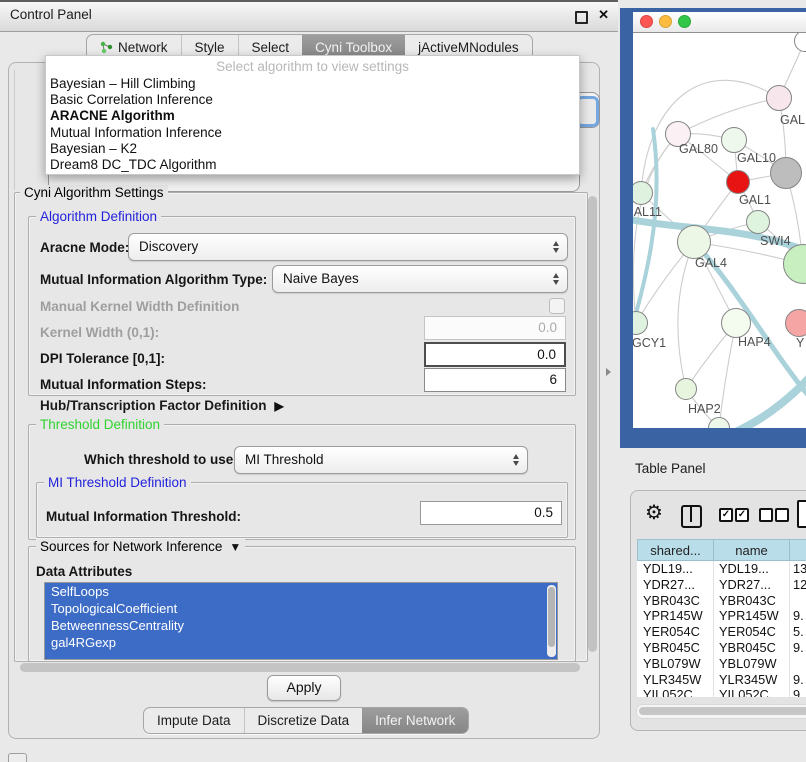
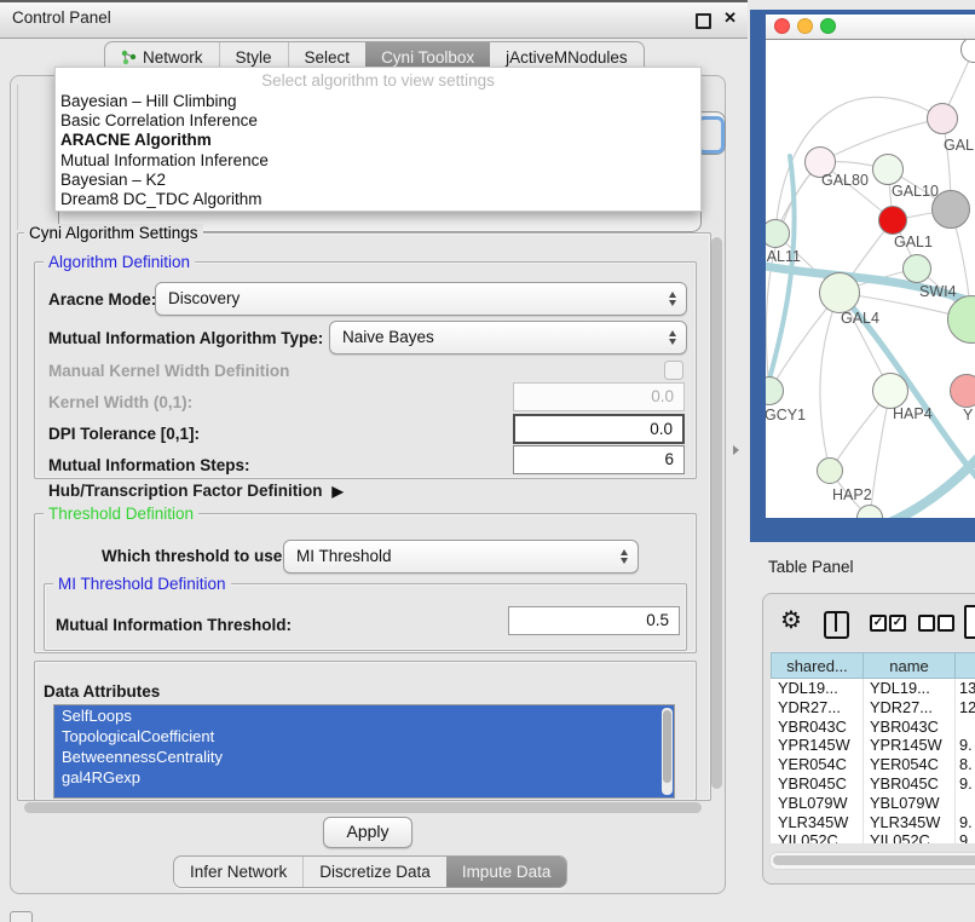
  Control Panel
  ✕
  Network
  Style
  Select
  Cyni Toolbox
  jActiveMNodules
  Select algorithm to view settings
  Bayesian – Hill Climbing
  Basic Correlation Inference
  ARACNE Algorithm
  Mutual Information Inference
  Bayesian – K2
  Dream8 DC_TDC Algorithm
  Cyni Algorithm Settings
  Algorithm Definition
  Aracne Mode
  Discovery
  Mutual Information Algorithm Type:
  Naive Bayes
  Manual Kernel Width Definition
  Kernel Width (0,1):
  0.0
  DPI Tolerance [0,1]:
  0.0
  Mutual Information Steps:
  6
  Hub/Transcription Factor Definition
  ▶
  Threshold Definition
  Which threshold to use
  MI Threshold
  MI Threshold Definition
  Mutual Information Threshold:
  0.5
- Sources for Network Inference
- ▼
  Data Attributes
  SelfLoops
  TopologicalCoefficient
  BetweennessCentrality
  gal4RGexp
  Apply
- Impute Data
+ Infer Network
  Discretize Data
- Infer Network
+ Impute Data
  GAL
  GAL80
  GAL10
  GAL1
  AL11
  SWI4
  GAL4
  HAP4
  Y
  GCY1
  HAP2
  Table Panel
  ⚙
  ✓
  ✓
  shared...
  name
  YDL19...
  YDL19...
  13
  YDR27...
  YDR27...
  12
  YBR043C
  YBR043C
  YPR145W
  YPR145W
  9.
  YER054C
  YER054C
- 5.
+ 8.
  YBR045C
  YBR045C
  9.
  YBL079W
  YBL079W
  YLR345W
  YLR345W
  9.
  YIL052C
  YIL052C
  9.
